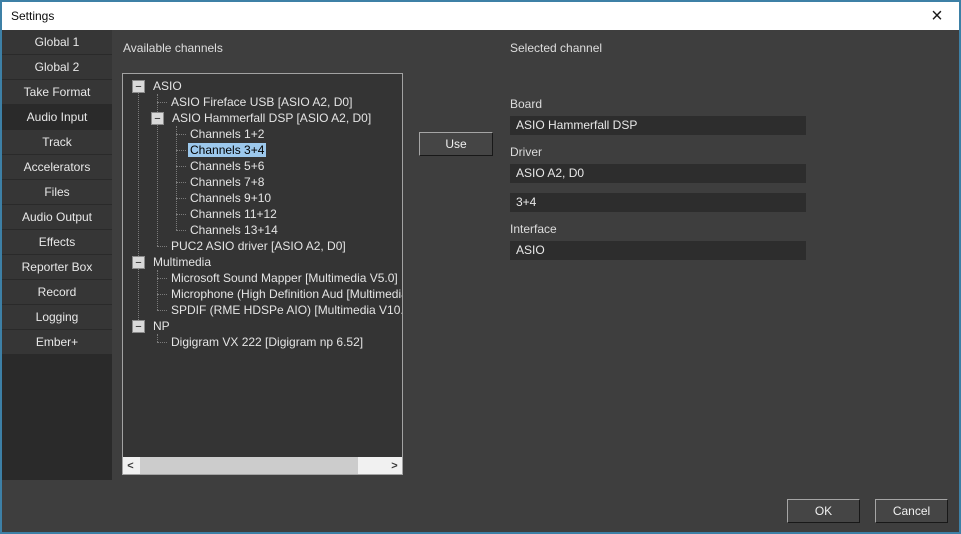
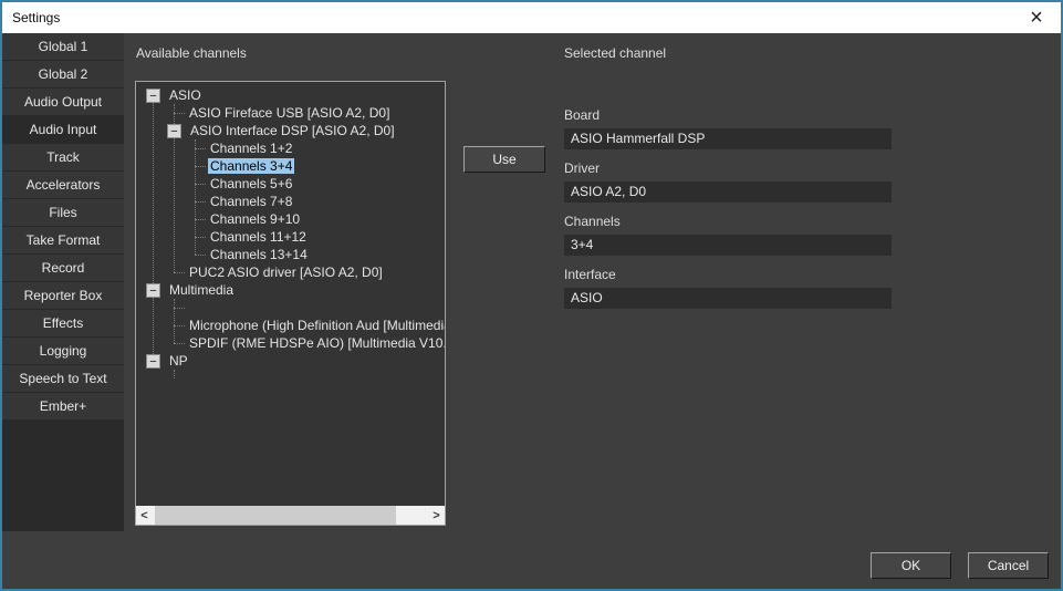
  Settings
  ×
  Global 1
  Global 2
- Take Format
+ Audio Output
  Audio Input
  Track
  Accelerators
  Files
- Audio Output
+ Take Format
- Effects
+ Record
  Reporter Box
- Record
+ Effects
  Logging
+ Speech to Text
  Ember+
  Available channels
  Selected channel
  −
  ASIO
  ASIO Fireface USB [ASIO A2, D0]
  −
- ASIO Hammerfall DSP [ASIO A2, D0]
+ ASIO Interface DSP [ASIO A2, D0]
  Channels 1+2
  Channels 3+4
  Channels 5+6
  Channels 7+8
  Channels 9+10
  Channels 11+12
  Channels 13+14
  PUC2 ASIO driver [ASIO A2, D0]
  −
  Multimedia
- Microsoft Sound Mapper [Multimedia V5.0]
  Microphone (High Definition Aud [Multimedi
  SPDIF (RME HDSPe AIO) [Multimedia V10
  −
  NP
- Digigram VX 222 [Digigram np 6.52]
  <
  >
  Use
  Board
  ASIO Hammerfall DSP
  Driver
  ASIO A2, D0
+ Channels
  3+4
  Interface
  ASIO
  OK
  Cancel
